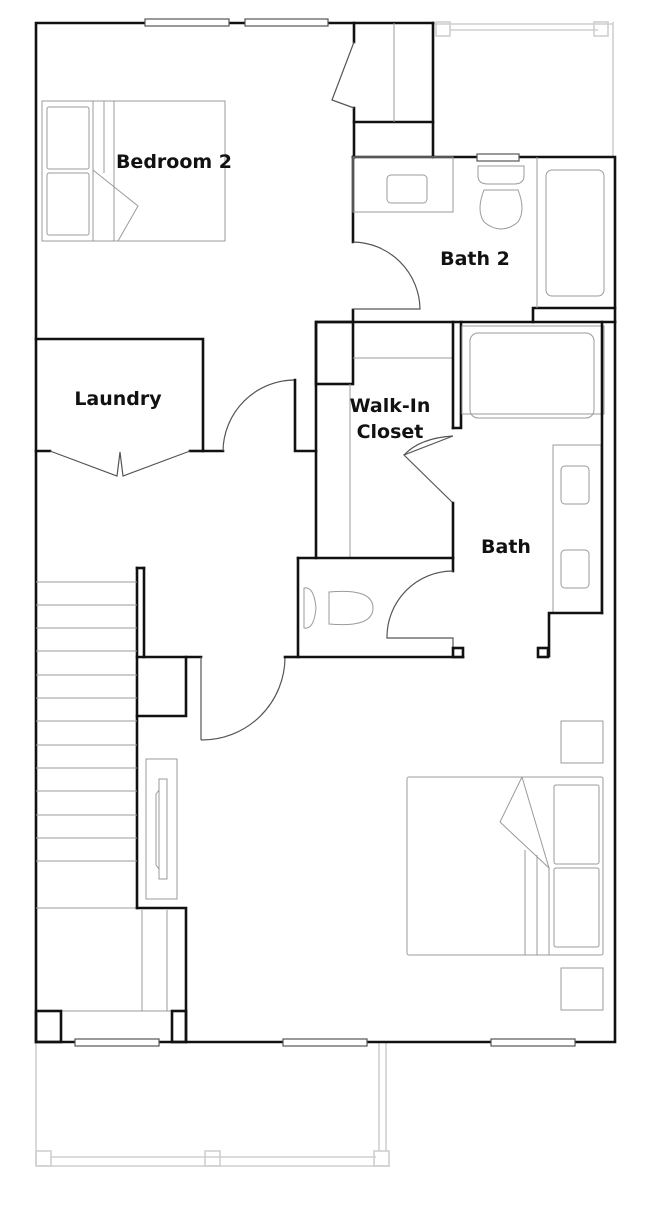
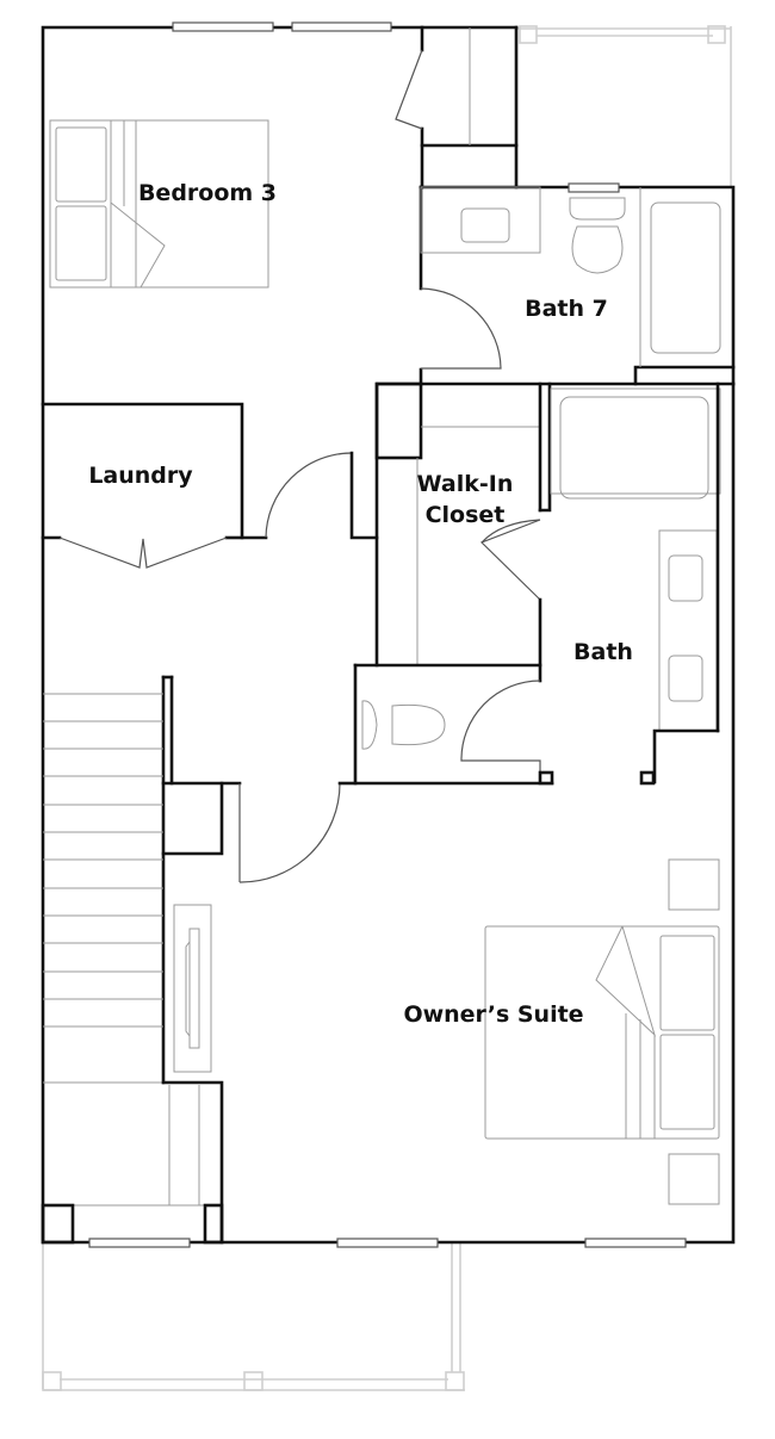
- Bedroom 2
+ Bedroom 3
- Bath 2
+ Bath 7
  Laundry
  Walk-In
  Closet
  Bath
+ Owner’s Suite
